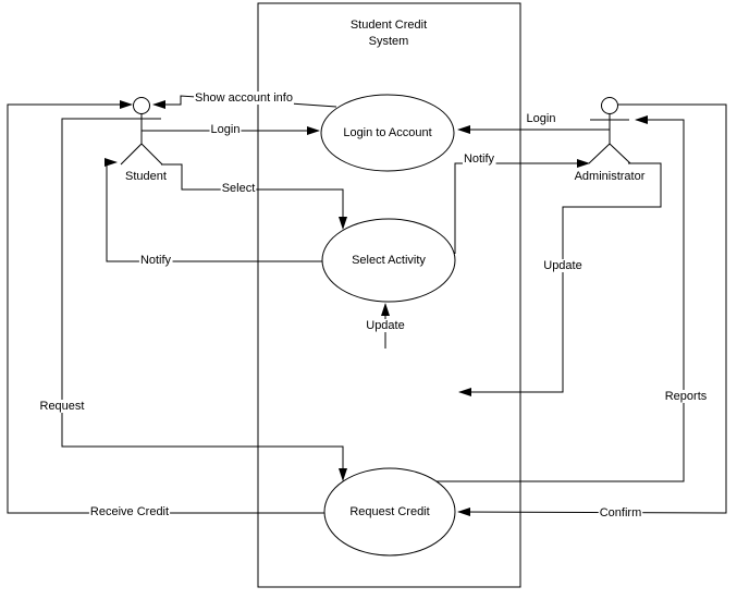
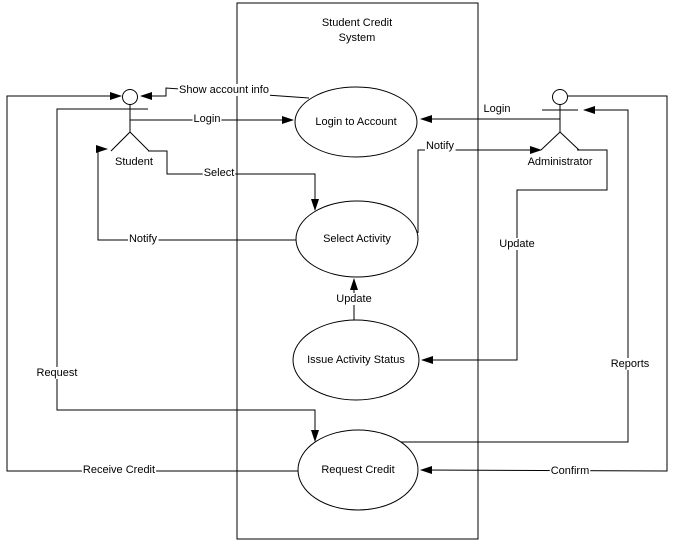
  Student Credit System
  Login to Account
  Select Activity
+ Issue Activity Status
  Request Credit
  Student
  Administrator
  Show account info
  Login
  Select
  Notify
  Request
  Receive Credit
  Login
  Notify
  Update
  Update
  Reports
  Confirm
